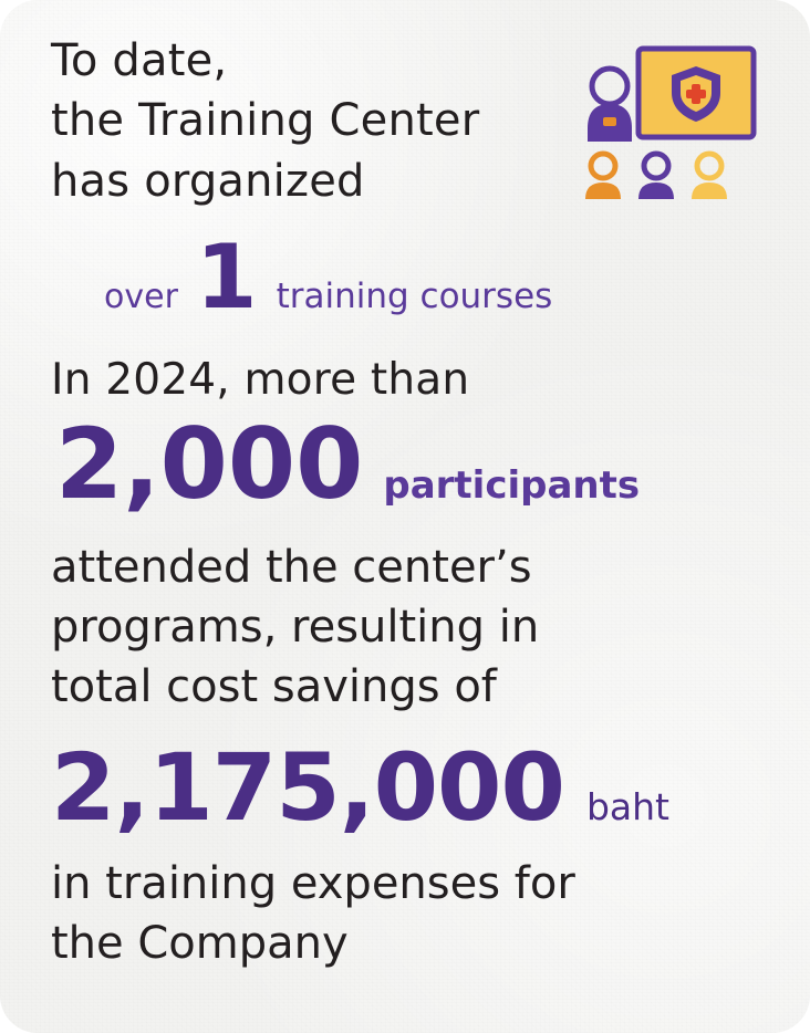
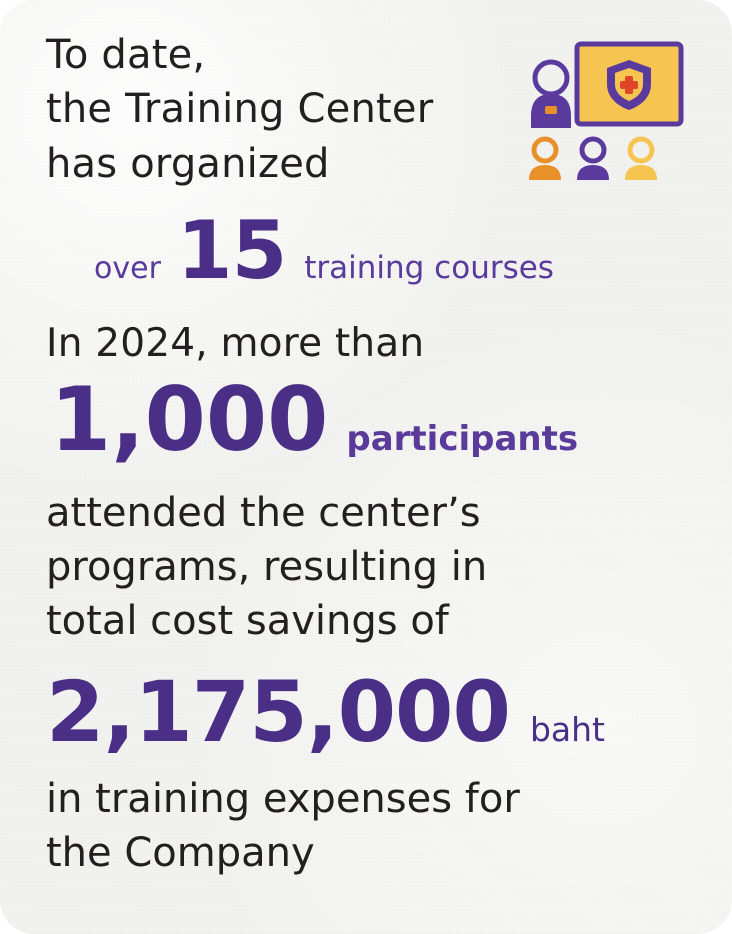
  To date,
  the Training Center
  has organized
  over
- 1
+ 15
  training courses
  In 2024, more than
- 2,000
+ 1,000
  participants
  attended the center’s
  programs, resulting in
  total cost savings of
  2,175,000
  baht
  in training expenses for
  the Company
